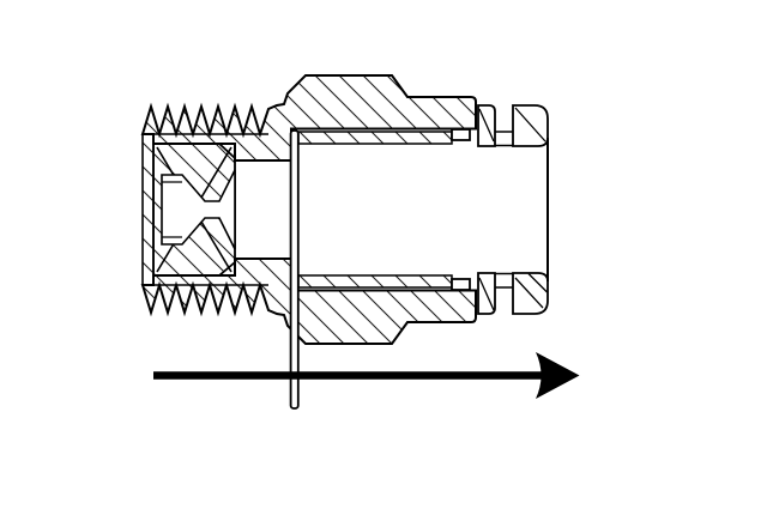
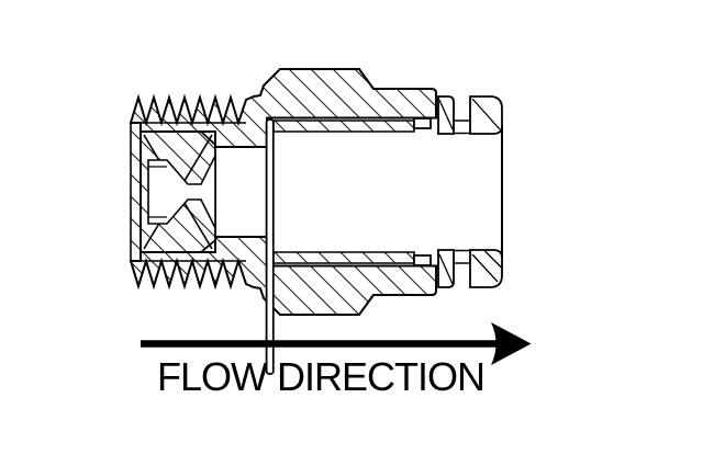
+ FLOW DIRECTION
